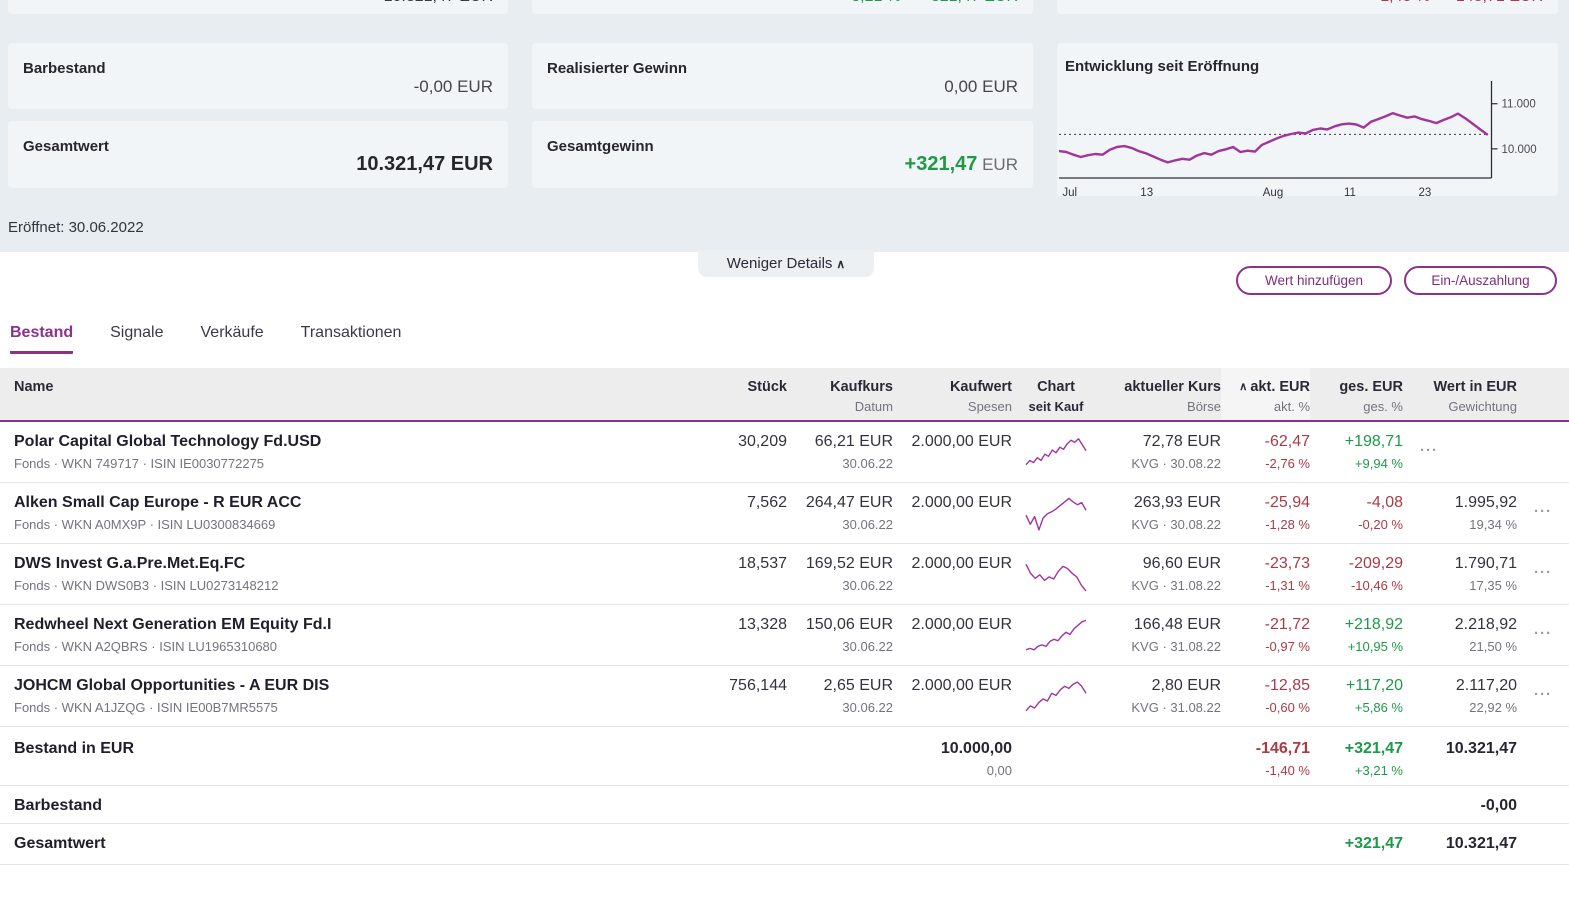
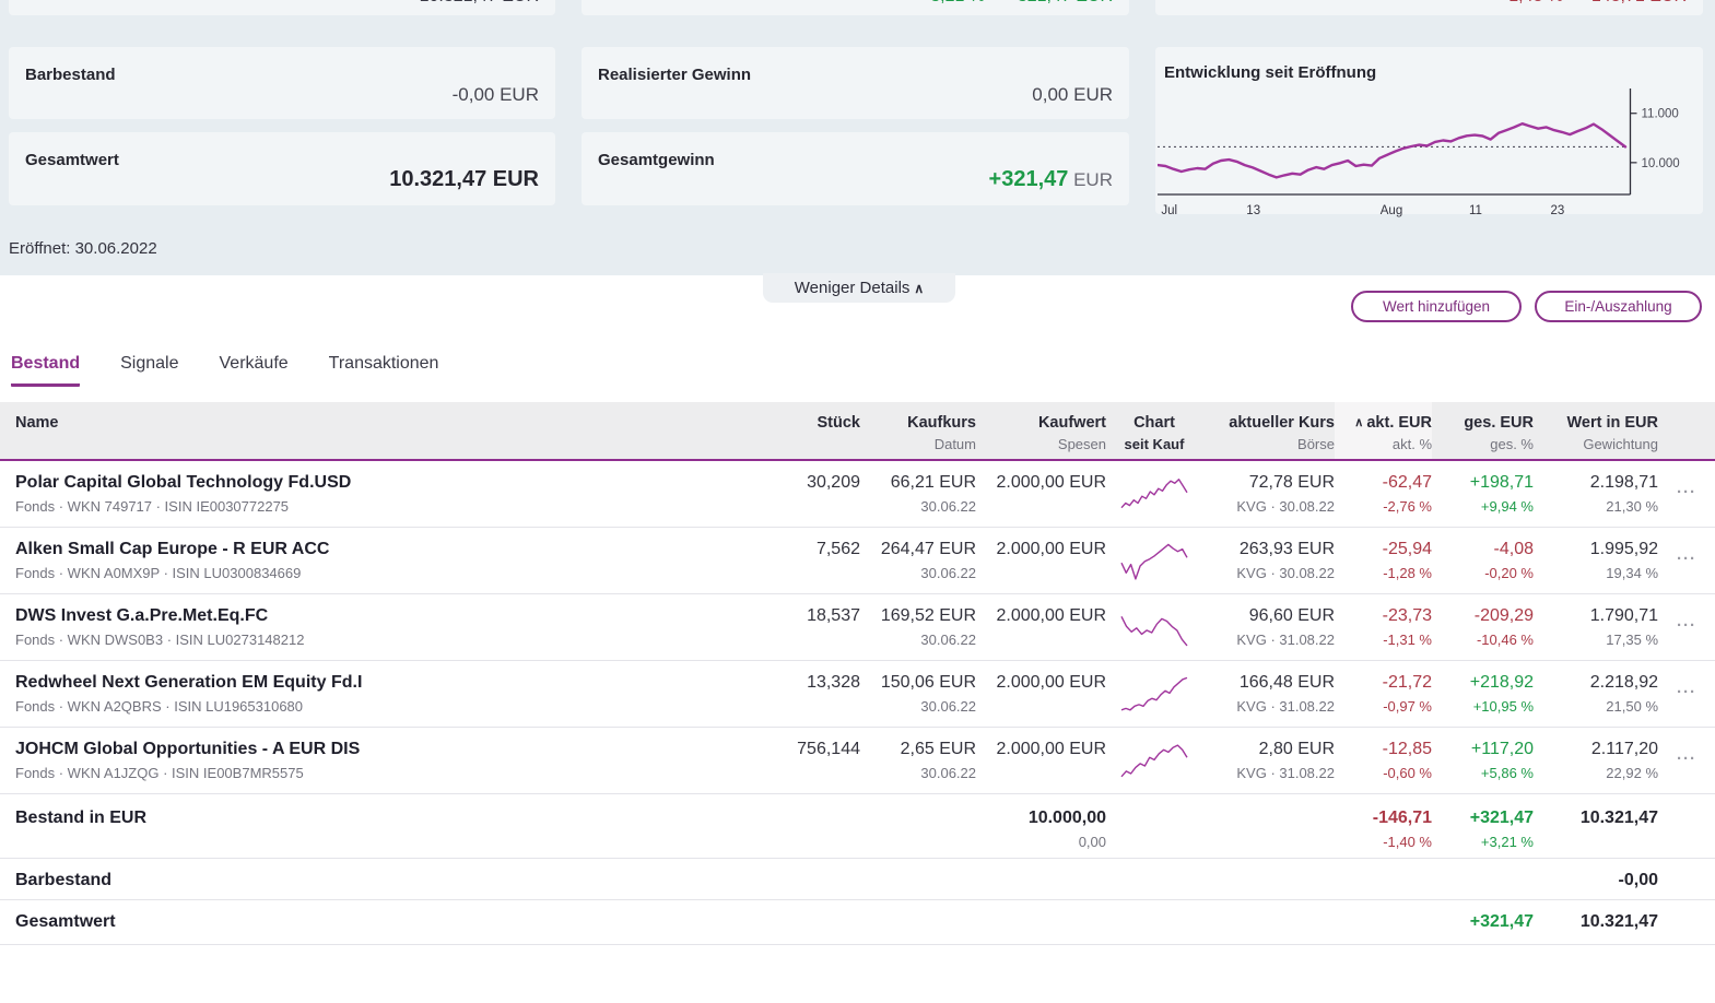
  Barbestand
  -0,00 EUR
  Realisierter Gewinn
  0,00 EUR
  Gesamtwert
  10.321,47 EUR
  Gesamtgewinn
  +321,47 EUR
  Entwicklung seit Eröffnung
  11.000
  10.000
  Jul
  13
  Aug
  11
  23
  Eröffnet: 30.06.2022
  Weniger Details
  ∧
  Wert hinzufügen
  Ein-/Auszahlung
  Bestand
  Signale
  Verkäufe
  Transaktionen
  Name
  Stück
  Kaufkurs
  Datum
  Kaufwert
  Spesen
  Chart
  seit Kauf
  aktueller Kurs
  Börse
  ∧ akt. EUR
  akt. %
  ges. EUR
  ges. %
  Wert in EUR
  Gewichtung
  Polar Capital Global Technology Fd.USD
  Fonds · WKN 749717 · ISIN IE0030772275
  30,209
  66,21 EUR
  30.06.22
  2.000,00 EUR
  72,78 EUR
  KVG · 30.08.22
  -62,47
  -2,76 %
  +198,71
  +9,94 %
+ 2.198,71
+ 21,30 %
  ···
  Alken Small Cap Europe - R EUR ACC
  Fonds · WKN A0MX9P · ISIN LU0300834669
  7,562
  264,47 EUR
  30.06.22
  2.000,00 EUR
  263,93 EUR
  KVG · 30.08.22
  -25,94
  -1,28 %
  -4,08
  -0,20 %
  1.995,92
  19,34 %
  ···
  DWS Invest G.a.Pre.Met.Eq.FC
  Fonds · WKN DWS0B3 · ISIN LU0273148212
  18,537
  169,52 EUR
  30.06.22
  2.000,00 EUR
  96,60 EUR
  KVG · 31.08.22
  -23,73
  -1,31 %
  -209,29
  -10,46 %
  1.790,71
  17,35 %
  ···
  Redwheel Next Generation EM Equity Fd.I
  Fonds · WKN A2QBRS · ISIN LU1965310680
  13,328
  150,06 EUR
  30.06.22
  2.000,00 EUR
  166,48 EUR
  KVG · 31.08.22
  -21,72
  -0,97 %
  +218,92
  +10,95 %
  2.218,92
  21,50 %
  ···
  JOHCM Global Opportunities - A EUR DIS
  Fonds · WKN A1JZQG · ISIN IE00B7MR5575
  756,144
  2,65 EUR
  30.06.22
  2.000,00 EUR
  2,80 EUR
  KVG · 31.08.22
  -12,85
  -0,60 %
  +117,20
  +5,86 %
  2.117,20
  22,92 %
  ···
  Bestand in EUR
  10.000,00
  0,00
  -146,71
  -1,40 %
  +321,47
  +3,21 %
  10.321,47
  Barbestand
  -0,00
  Gesamtwert
  +321,47
  10.321,47
